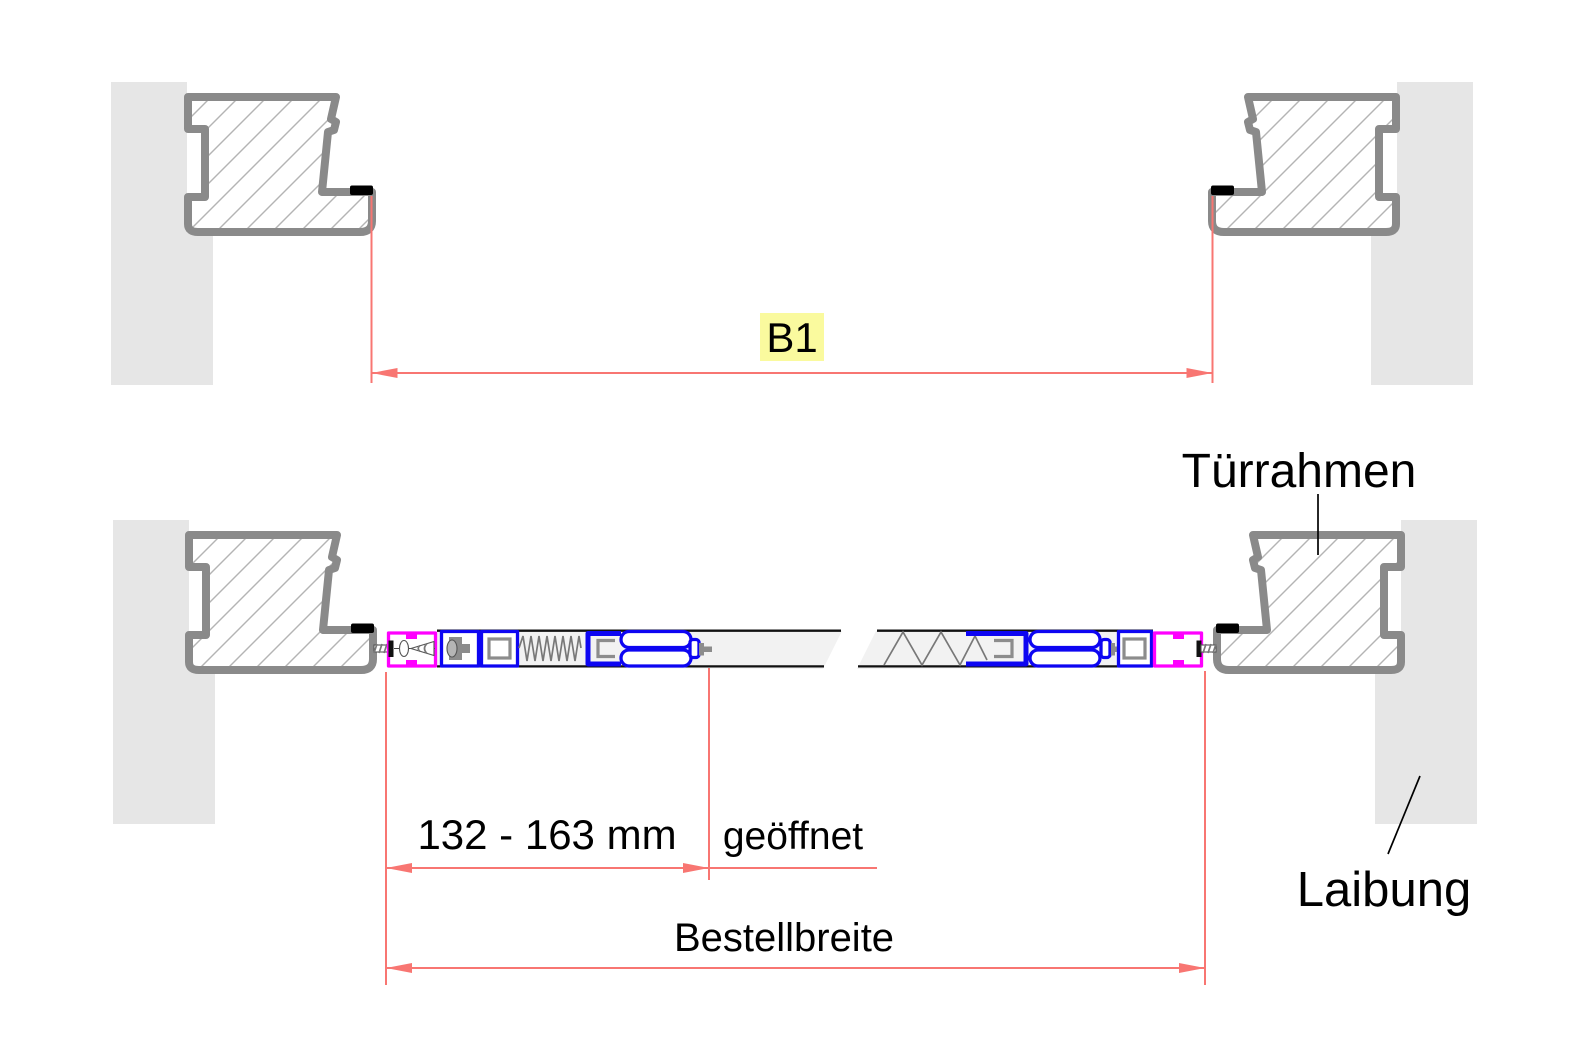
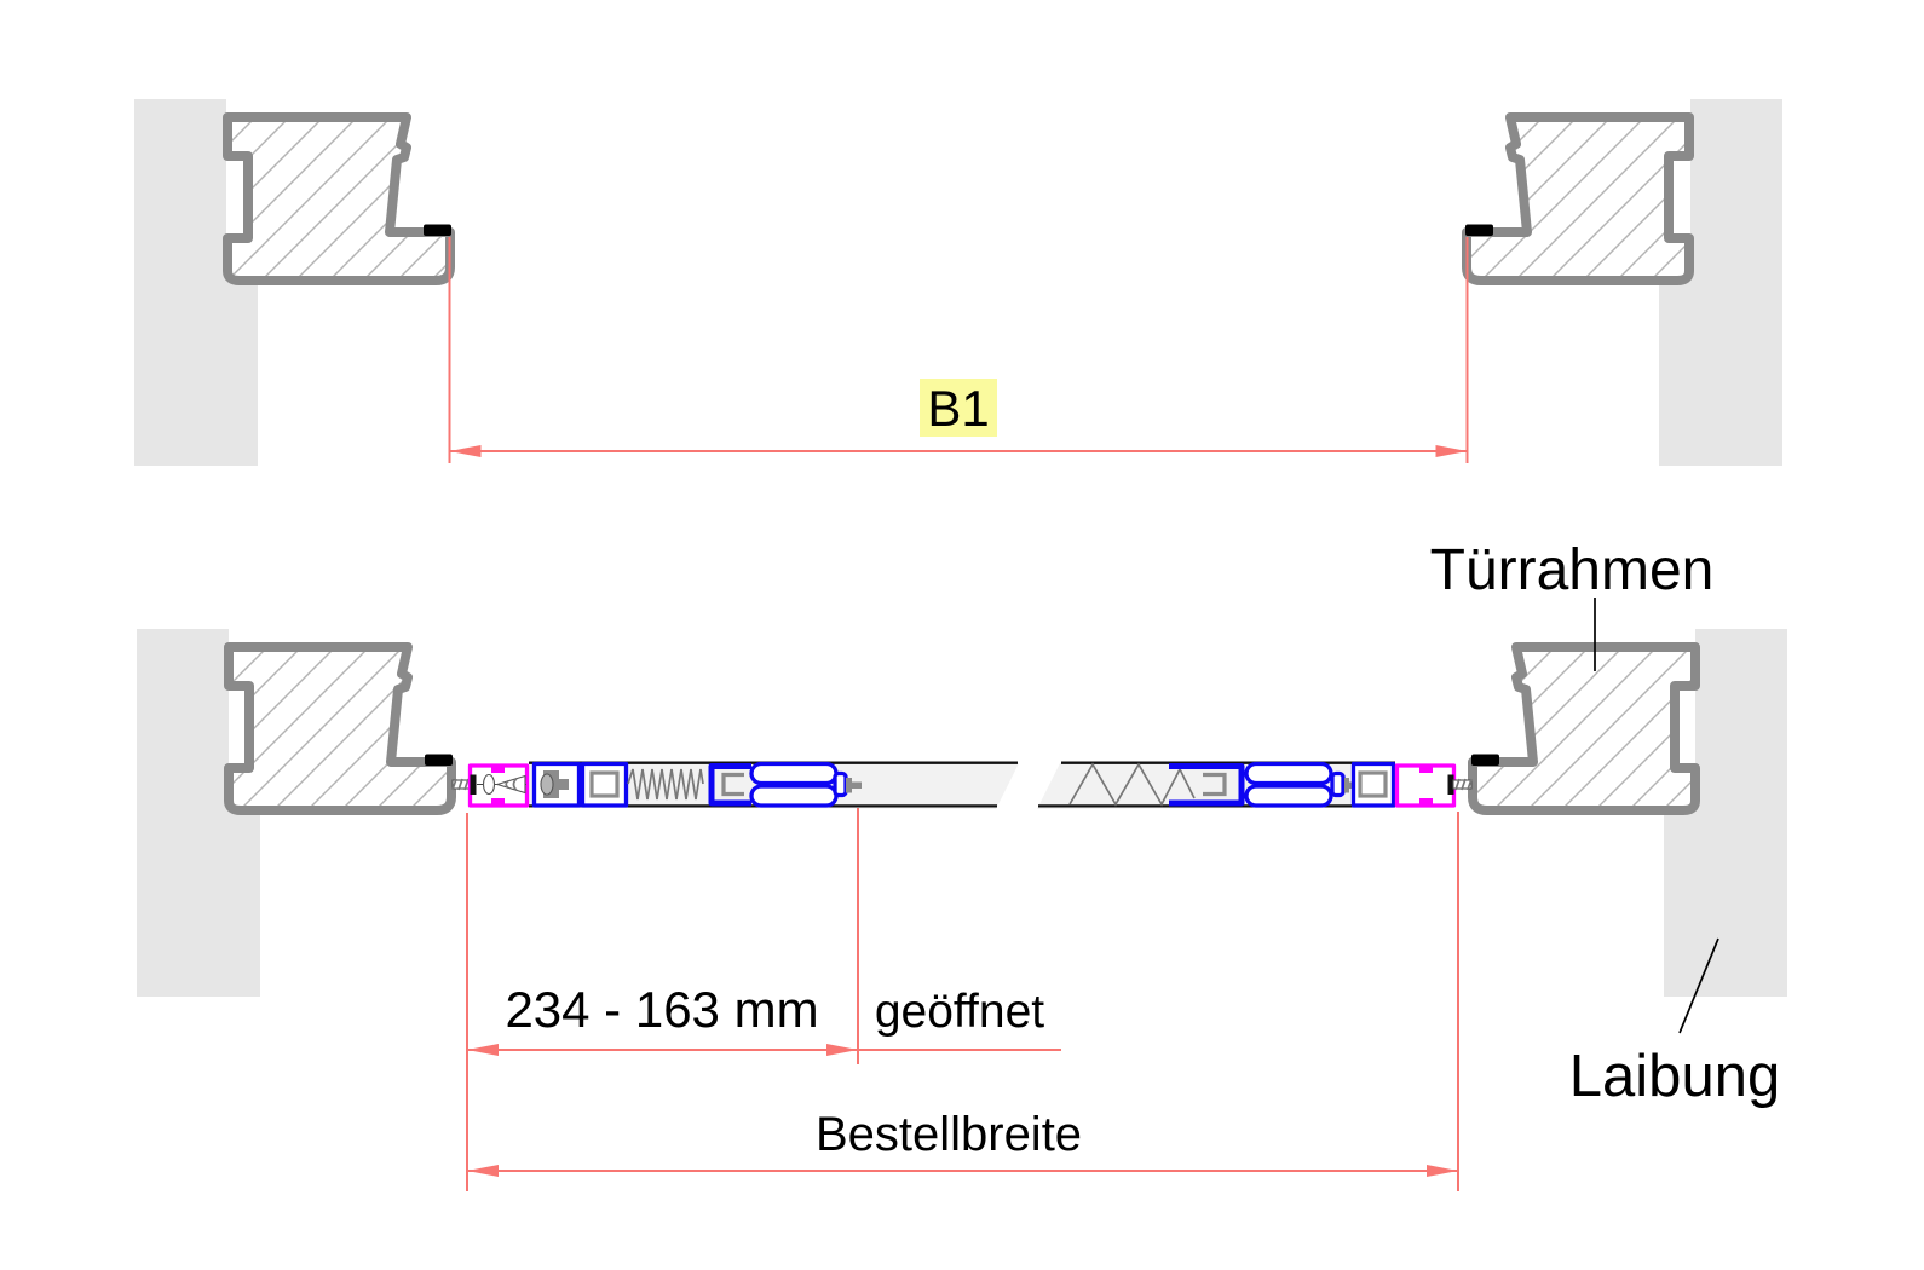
  B1
  Türrahmen
  Laibung
- 132 - 163 mm
+ 234 - 163 mm
  geöffnet
  Bestellbreite
